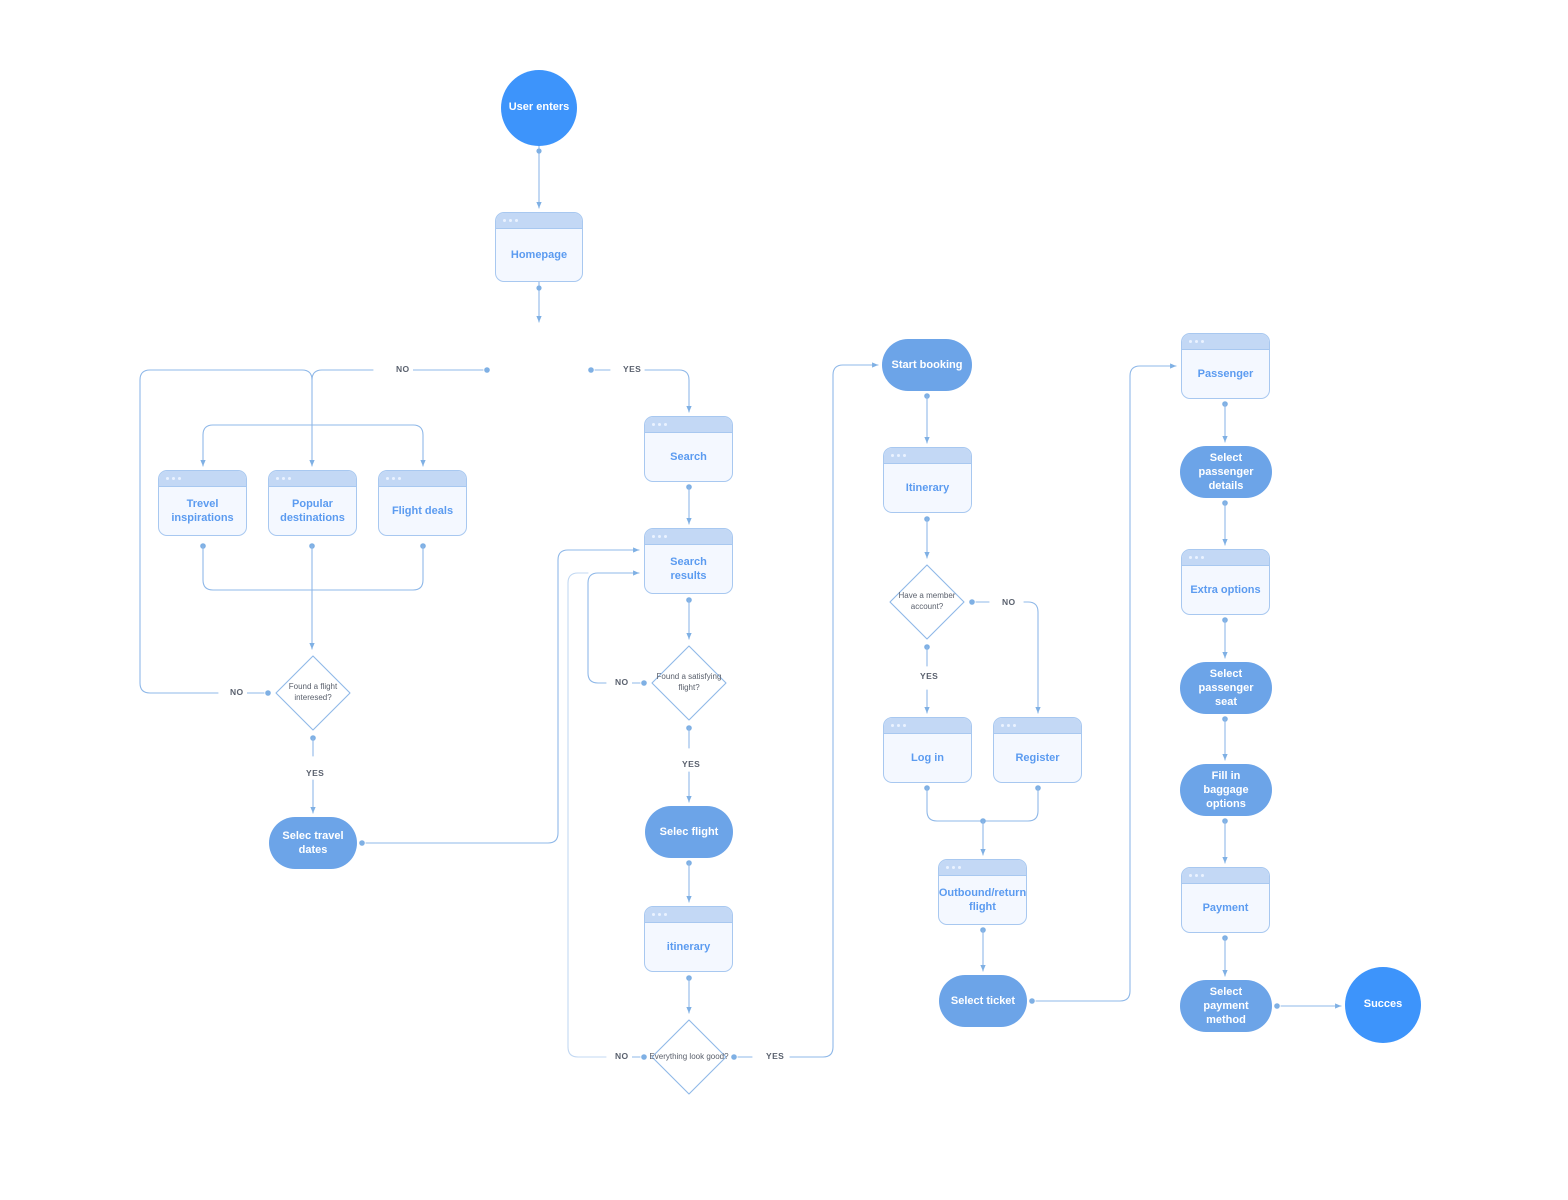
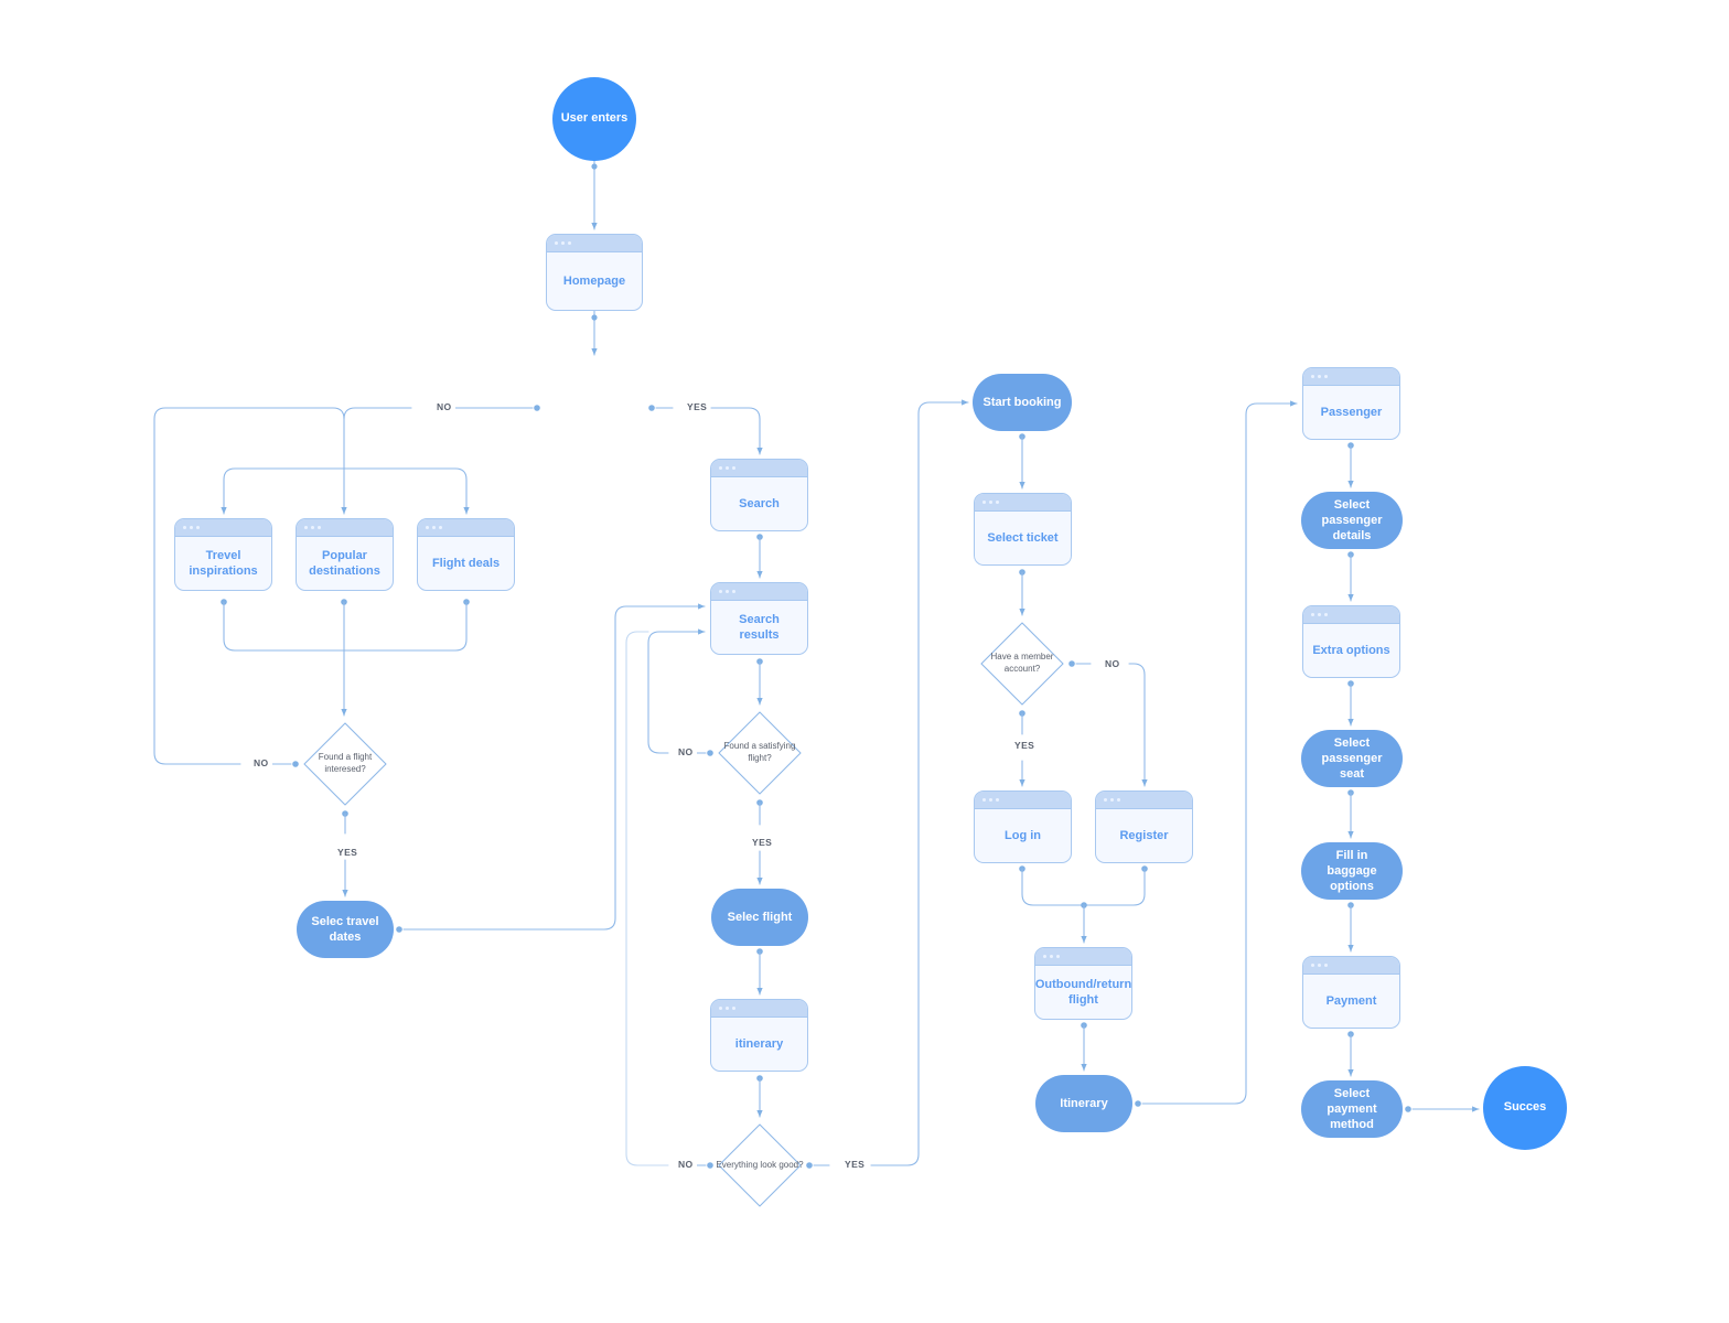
  User enters
  Homepage
  Trevel inspirations
  Popular destinations
  Flight deals
  Found a flight interesed?
  Selec travel dates
  Search
  Search results
  Found a satisfying flight?
  Selec flight
  itinerary
  Everything look good?
  Start booking
- Itinerary
+ Select ticket
  Have a member account?
  Log in
  Register
  Outbound/return flight
- Select ticket
+ Itinerary
  Passenger
  Select passenger details
  Extra options
  Select passenger seat
  Fill in baggage options
  Payment
  Select payment method
  Succes
  NO
  YES
  NO
  YES
  NO
  YES
  NO
  YES
  NO
  YES
